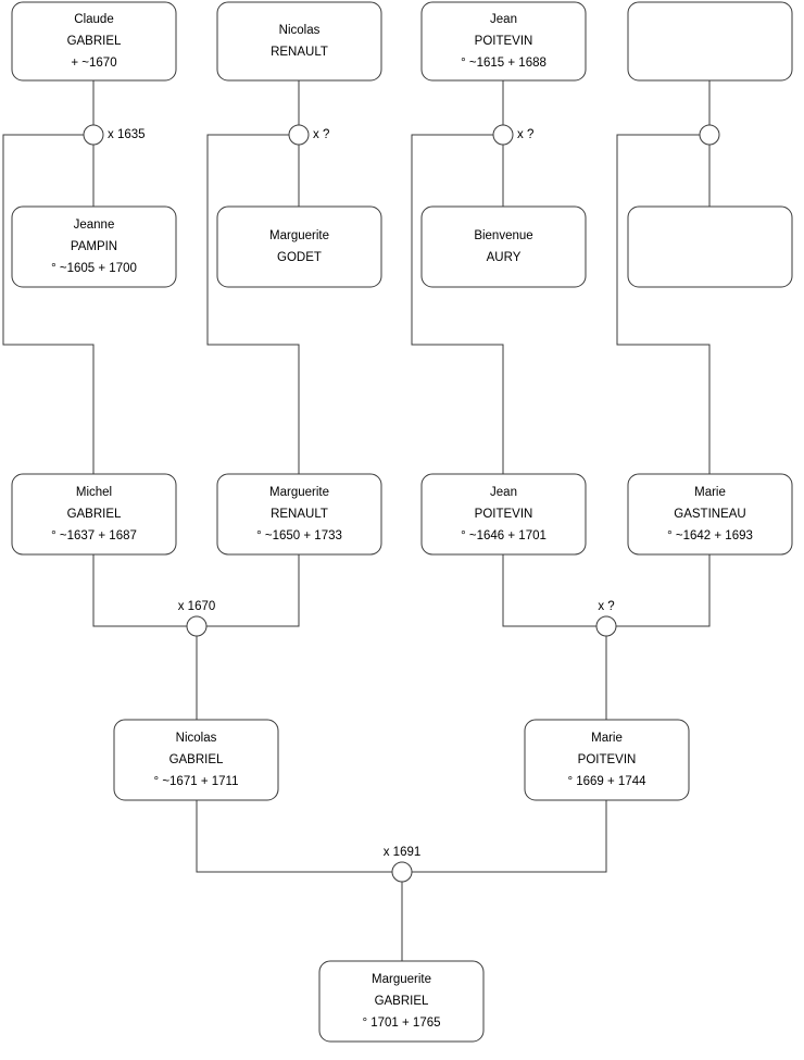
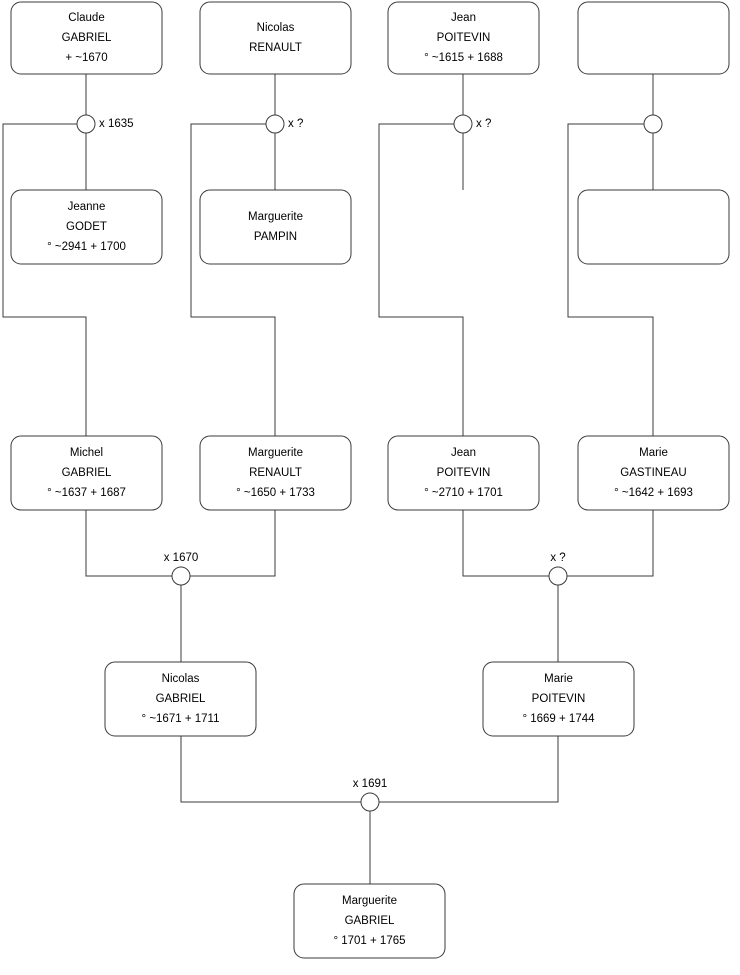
  Claude
  GABRIEL
  + ~1670
  Jeanne
- PAMPIN
+ GODET
- ° ~1605 + 1700
+ ° ~2941 + 1700
  Nicolas
  RENAULT
  Marguerite
- GODET
+ PAMPIN
  Jean
  POITEVIN
  ° ~1615 + 1688
- Bienvenue
- AURY
  Michel
  GABRIEL
  ° ~1637 + 1687
  Marguerite
  RENAULT
  ° ~1650 + 1733
  Jean
  POITEVIN
- ° ~1646 + 1701
+ ° ~2710 + 1701
  Marie
  GASTINEAU
  ° ~1642 + 1693
  Nicolas
  GABRIEL
  ° ~1671 + 1711
  Marie
  POITEVIN
  ° 1669 + 1744
  Marguerite
  GABRIEL
  ° 1701 + 1765
  x 1635
  x ?
  x ?
  x 1670
  x ?
  x 1691
